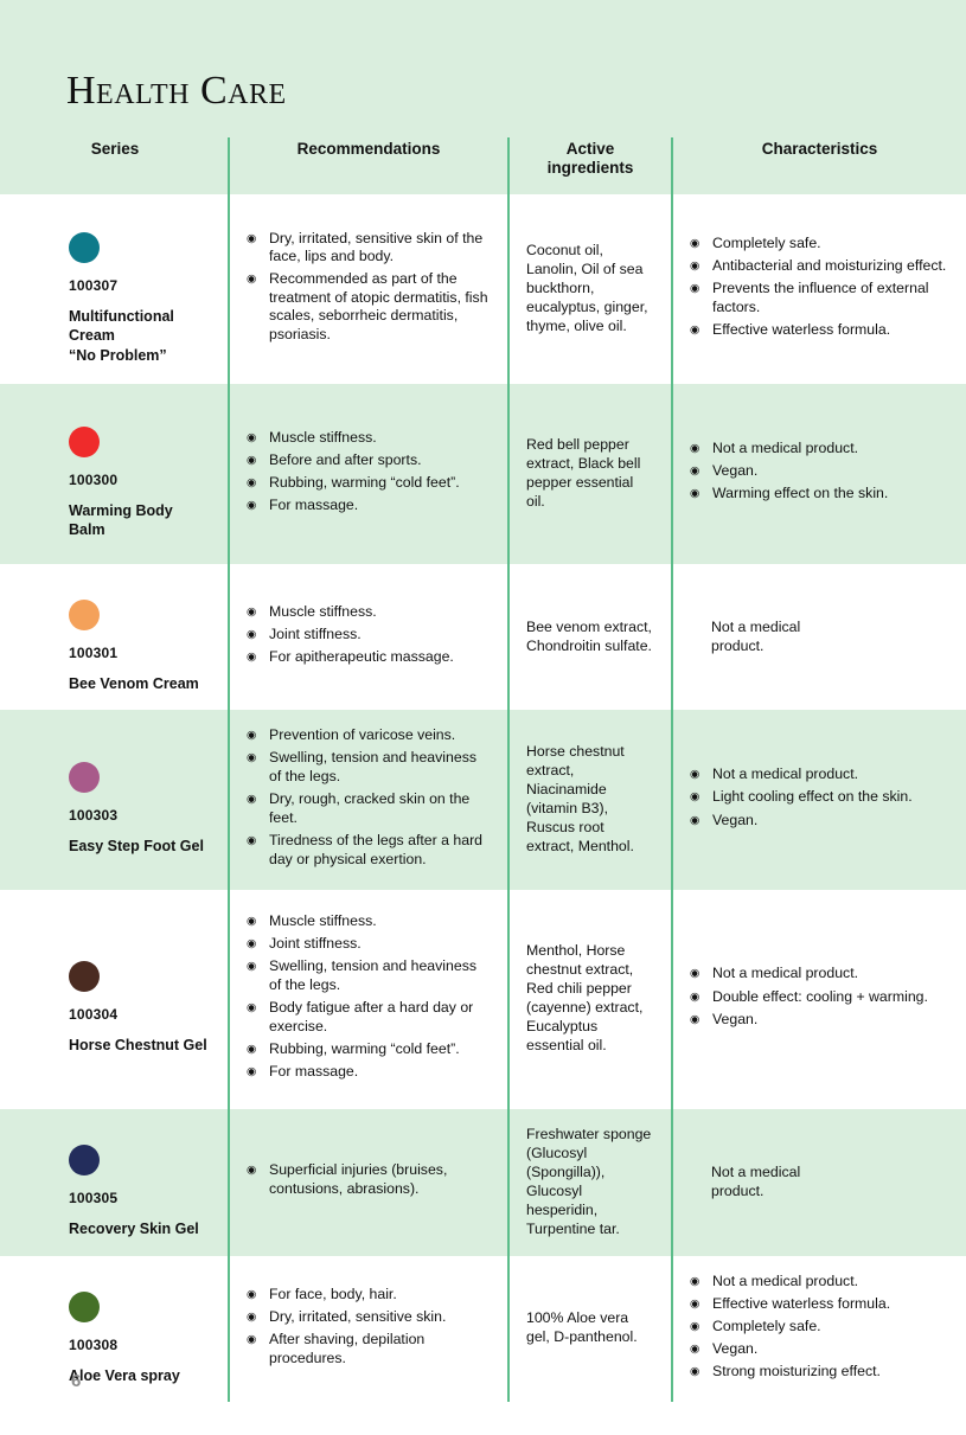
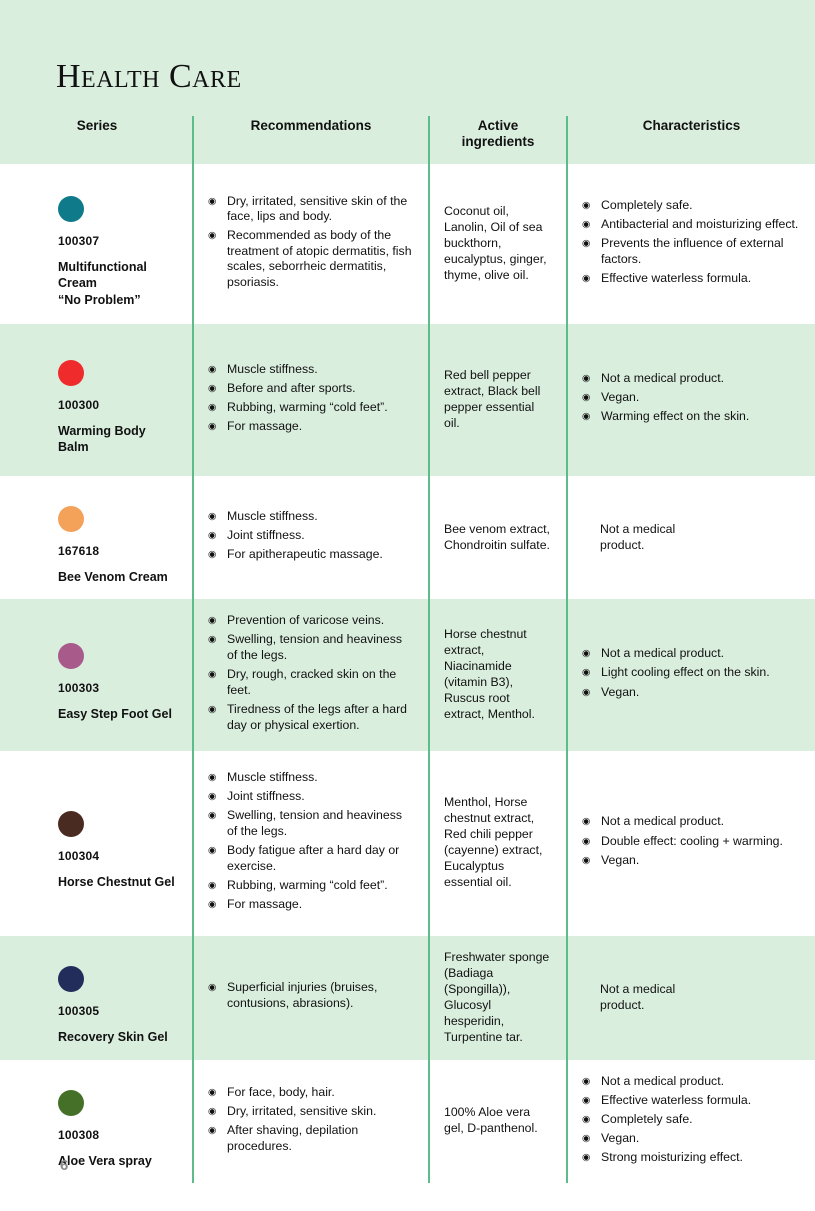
  Health Care
  Series
  Recommendations
  Active
  ingredients
  Characteristics
  100307
  Multifunctional
  Cream
  “No Problem”
  Dry, irritated, sensitive skin of the face, lips and body.
- Recommended as part of the treatment of atopic dermatitis, fish scales, seborrheic dermatitis, psoriasis.
+ Recommended as body of the treatment of atopic dermatitis, fish scales, seborrheic dermatitis, psoriasis.
  Coconut oil, Lanolin, Oil of sea buckthorn, eucalyptus, ginger, thyme, olive oil.
  Completely safe.
  Antibacterial and moisturizing effect.
  Prevents the influence of external factors.
  Effective waterless formula.
  100300
  Warming Body
  Balm
  Muscle stiffness.
  Before and after sports.
  Rubbing, warming “cold feet”.
  For massage.
  Red bell pepper extract, Black bell pepper essential oil.
  Not a medical product.
  Vegan.
  Warming effect on the skin.
- 100301
+ 167618
  Bee Venom Cream
  Muscle stiffness.
  Joint stiffness.
  For apitherapeutic massage.
  Bee venom extract, Chondroitin sulfate.
  Not a medical
  product.
  100303
  Easy Step Foot Gel
  Prevention of varicose veins.
  Swelling, tension and heaviness of the legs.
  Dry, rough, cracked skin on the feet.
  Tiredness of the legs after a hard day or physical exertion.
  Horse chestnut extract, Niacinamide (vitamin B3), Ruscus root extract, Menthol.
  Not a medical product.
  Light cooling effect on the skin.
  Vegan.
  100304
  Horse Chestnut Gel
  Muscle stiffness.
  Joint stiffness.
  Swelling, tension and heaviness of the legs.
  Body fatigue after a hard day or exercise.
  Rubbing, warming “cold feet”.
  For massage.
  Menthol, Horse chestnut extract, Red chili pepper (cayenne) extract, Eucalyptus essential oil.
  Not a medical product.
  Double effect: cooling + warming.
  Vegan.
  100305
  Recovery Skin Gel
  Superficial injuries (bruises, contusions, abrasions).
- Freshwater sponge (Glucosyl (Spongilla)), Glucosyl hesperidin, Turpentine tar.
+ Freshwater sponge (Badiaga (Spongilla)), Glucosyl hesperidin, Turpentine tar.
  Not a medical
  product.
  100308
  Aloe Vera spray
  For face, body, hair.
  Dry, irritated, sensitive skin.
  After shaving, depilation procedures.
  100% Aloe vera gel, D-panthenol.
  Not a medical product.
  Effective waterless formula.
  Completely safe.
  Vegan.
  Strong moisturizing effect.
  6
